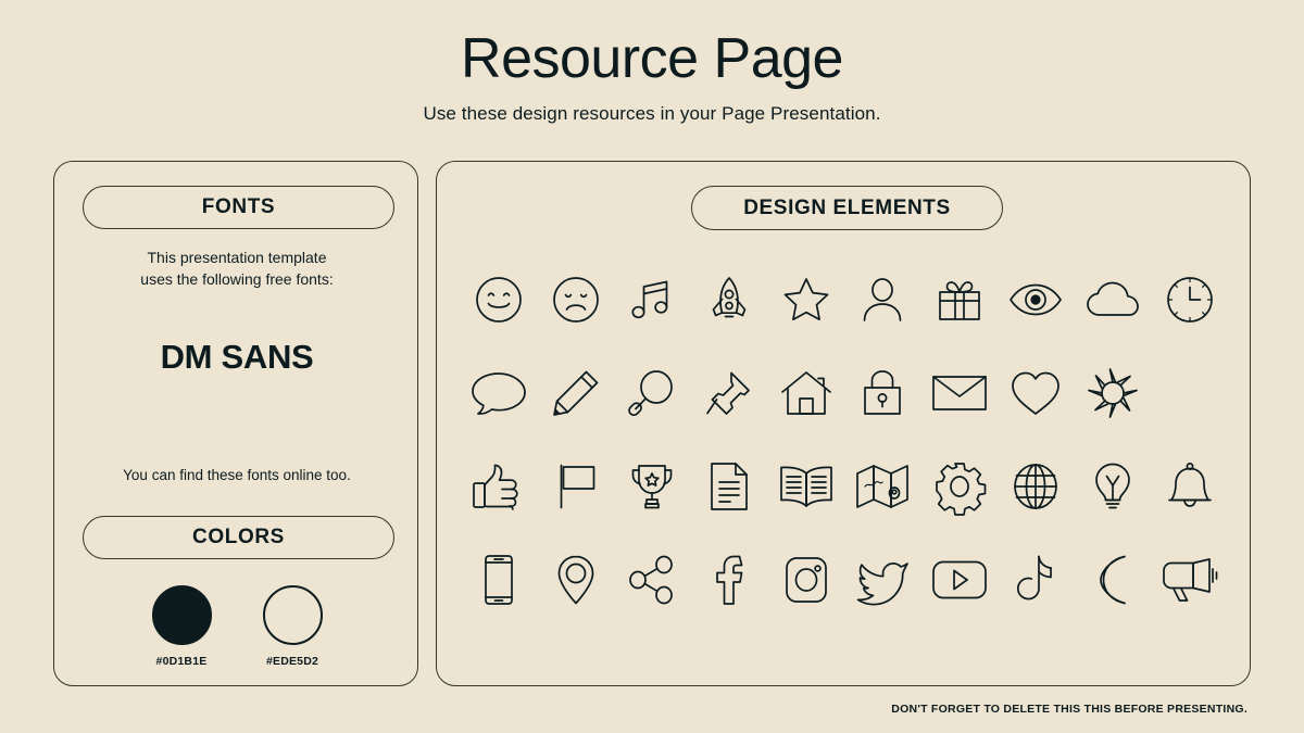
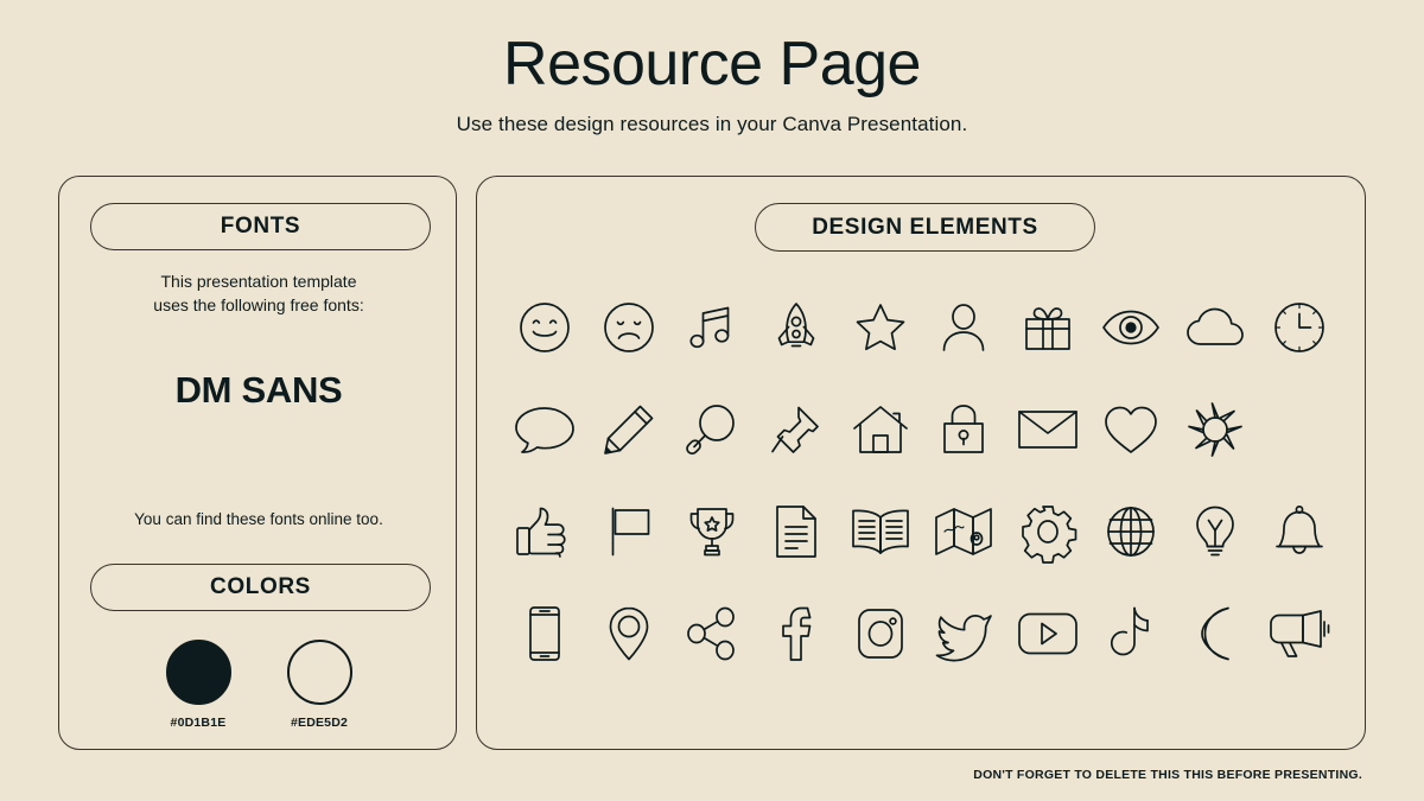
  Resource Page
- Use these design resources in your Page Presentation.
+ Use these design resources in your Canva Presentation.
  FONTS
  This presentation template
  uses the following free fonts:
  DM SANS
  You can find these fonts online too.
  COLORS
  #0D1B1E
  #EDE5D2
  DESIGN ELEMENTS
  DON'T FORGET TO DELETE THIS THIS BEFORE PRESENTING.
